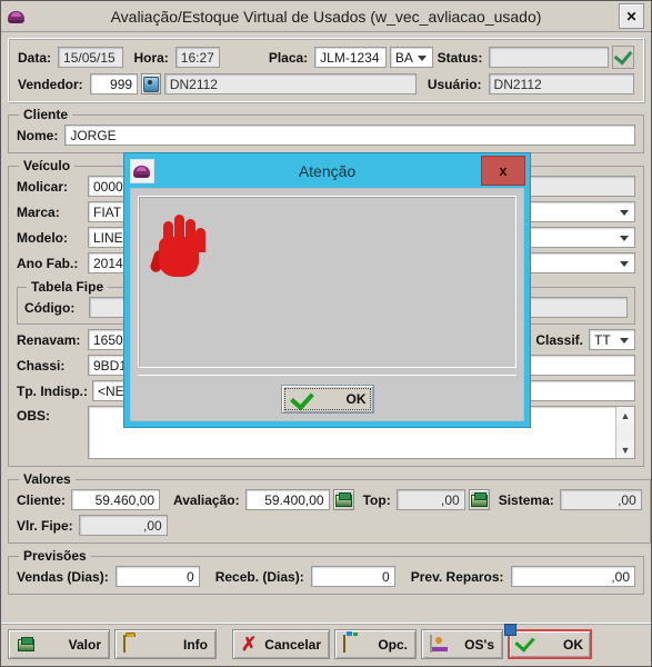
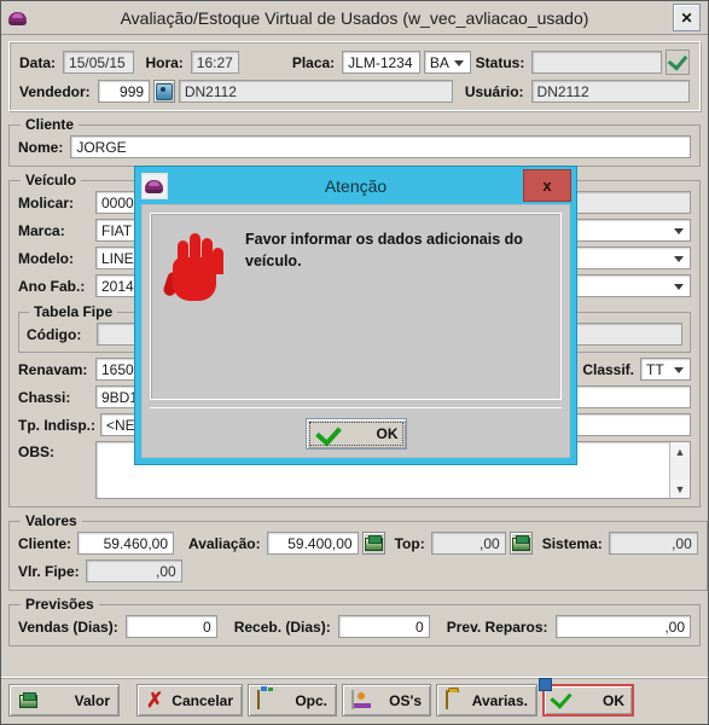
  Avaliação/Estoque Virtual de Usados (w_vec_avliacao_usado)
  ✕
  Data:
  15/05/15
  Hora:
  16:27
  Placa:
  JLM-1234
  BA
  Status:
  Vendedor:
  999
  DN2112
  Usuário:
  DN2112
  Cliente
  Nome:
  JORGE
  Veículo
  Molicar:
  0000
  Marca:
  FIAT
  Modelo:
  LINE
  Ano Fab.:
  2014
  Tabela Fipe
  Código:
  Renavam:
  1650
  Classif.
  TT
  Chassi:
  9BD
  Tp. Indisp.:
  OBS:
  ▲
  ▼
  Valores
  Cliente:
  59.460,00
  Avaliação:
  59.400,00
  Top:
  ,00
  Sistema:
  ,00
  Vlr. Fipe:
  ,00
  Previsões
  Vendas (Dias):
  0
  Receb. (Dias):
  0
  Prev. Reparos:
  ,00
  Atenção
  x
+ Favor informar os dados adicionais do veículo.
  OK
  Valor
- Info
  ✗
  Cancelar
  Opc.
  OS's
+ Avarias.
  OK
